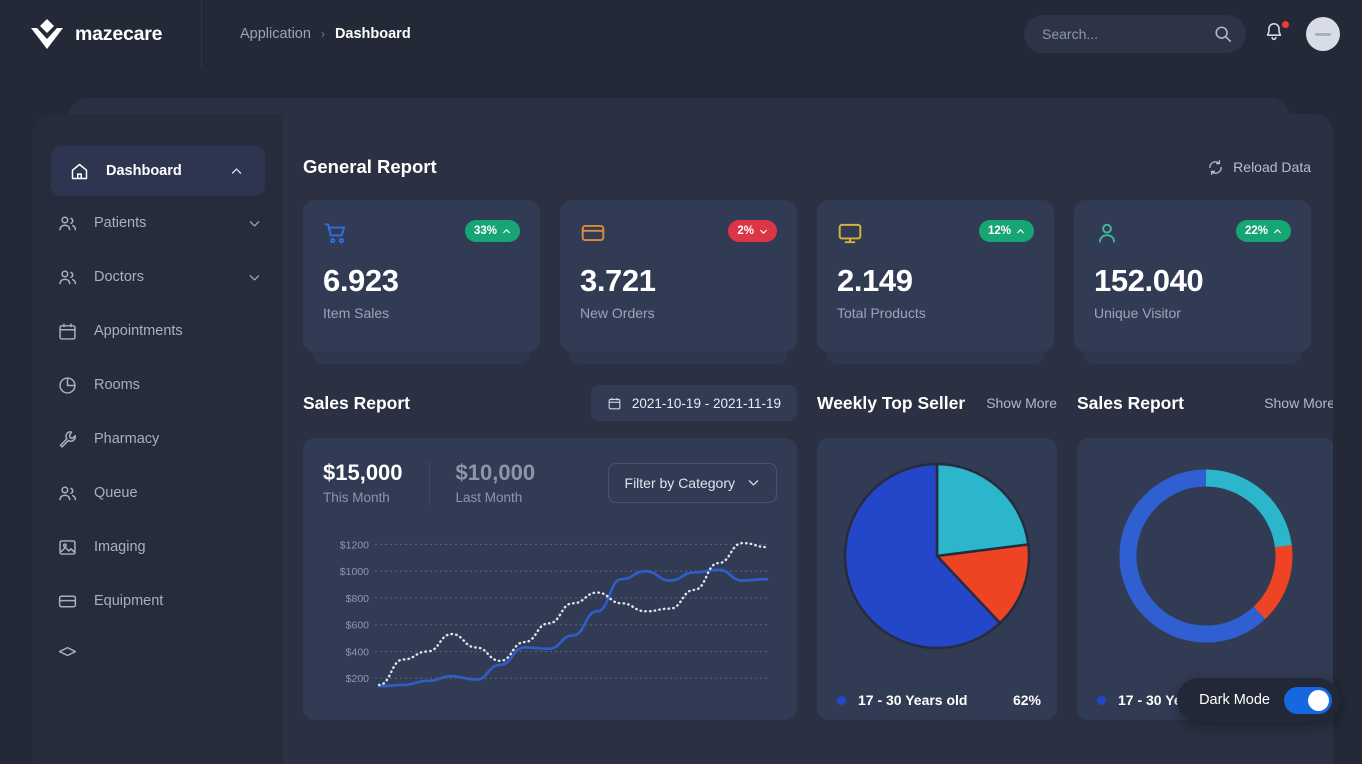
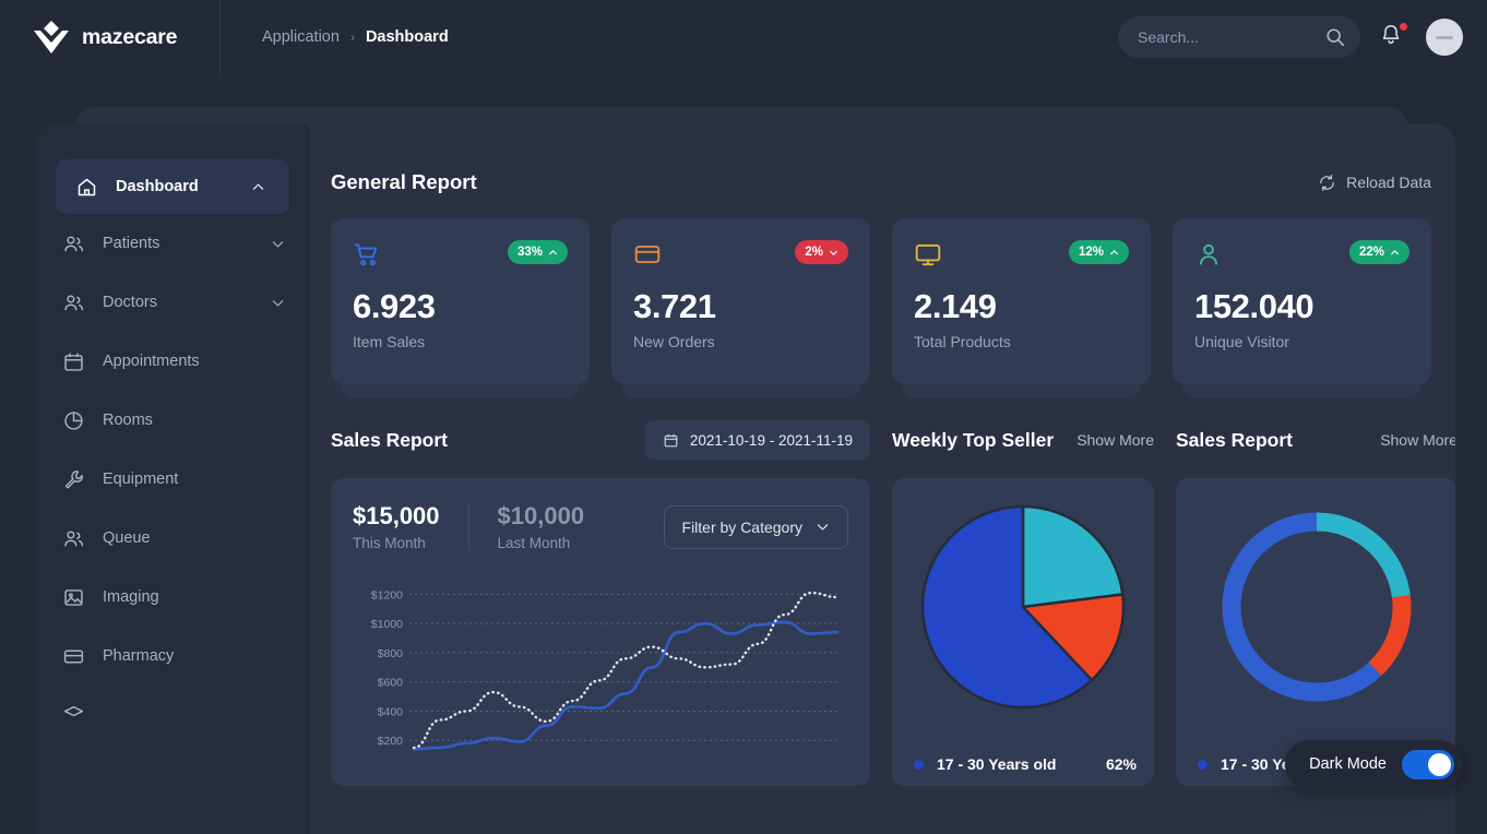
  mazecare
  Application
  ›
  Dashboard
  Search...
  Dashboard
  Patients
  Doctors
  Appointments
  Rooms
- Pharmacy
+ Equipment
  Queue
  Imaging
- Equipment
+ Pharmacy
  General Report
  Reload Data
  33%
  6.923
  Item Sales
  2%
  3.721
  New Orders
  12%
  2.149
  Total Products
  22%
  152.040
  Unique Visitor
  Sales Report
  2021-10-19 - 2021-11-19
  $15,000
  This Month
  $10,000
  Last Month
  Filter by Category
  $1200
  $1000
  $800
  $600
  $400
  $200
  Weekly Top Seller
  Show More
  17 - 30 Years old
  62%
  Sales Report
  Show More
  Dark Mode
